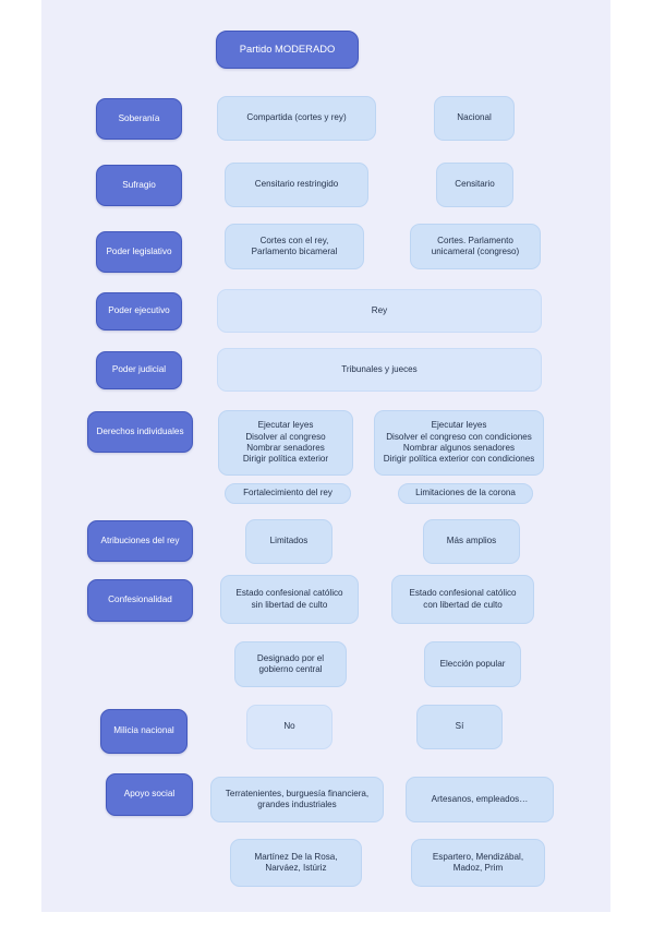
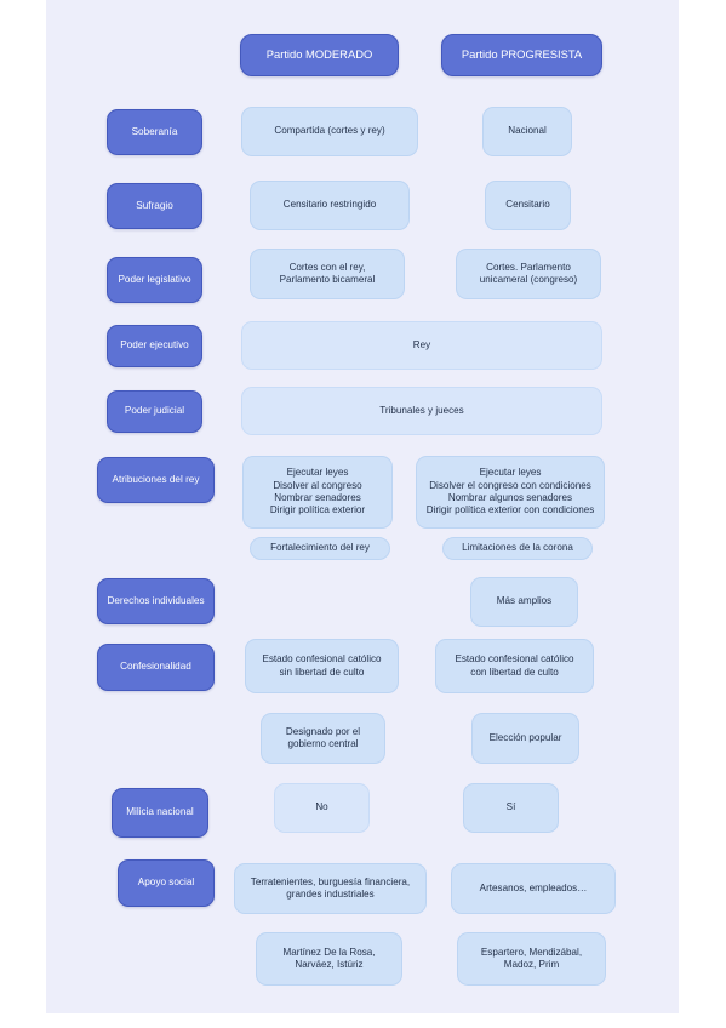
  Partido MODERADO
+ Partido PROGRESISTA
  Soberanía
  Compartida (cortes y rey)
  Nacional
  Sufragio
  Censitario restringido
  Censitario
  Poder legislativo
  Cortes con el rey,
  Parlamento bicameral
  Cortes. Parlamento
  unicameral (congreso)
  Poder ejecutivo
  Rey
  Poder judicial
  Tribunales y jueces
- Derechos individuales
+ Atribuciones del rey
  Ejecutar leyes
  Disolver al congreso
  Nombrar senadores
  Dirigir política exterior
  Ejecutar leyes
  Disolver el congreso con condiciones
  Nombrar algunos senadores
  Dirigir política exterior con condiciones
  Fortalecimiento del rey
  Limitaciones de la corona
- Atribuciones del rey
+ Derechos individuales
- Limitados
  Más amplios
  Confesionalidad
  Estado confesional católico
  sin libertad de culto
  Estado confesional católico
  con libertad de culto
  Designado por el
  gobierno central
  Elección popular
  Milicia nacional
  No
  Sí
  Apoyo social
  Terratenientes, burguesía financiera,
  grandes industriales
  Artesanos, empleados…
  Martínez De la Rosa,
  Narváez, Istúriz
  Espartero, Mendizábal,
  Madoz, Prim
